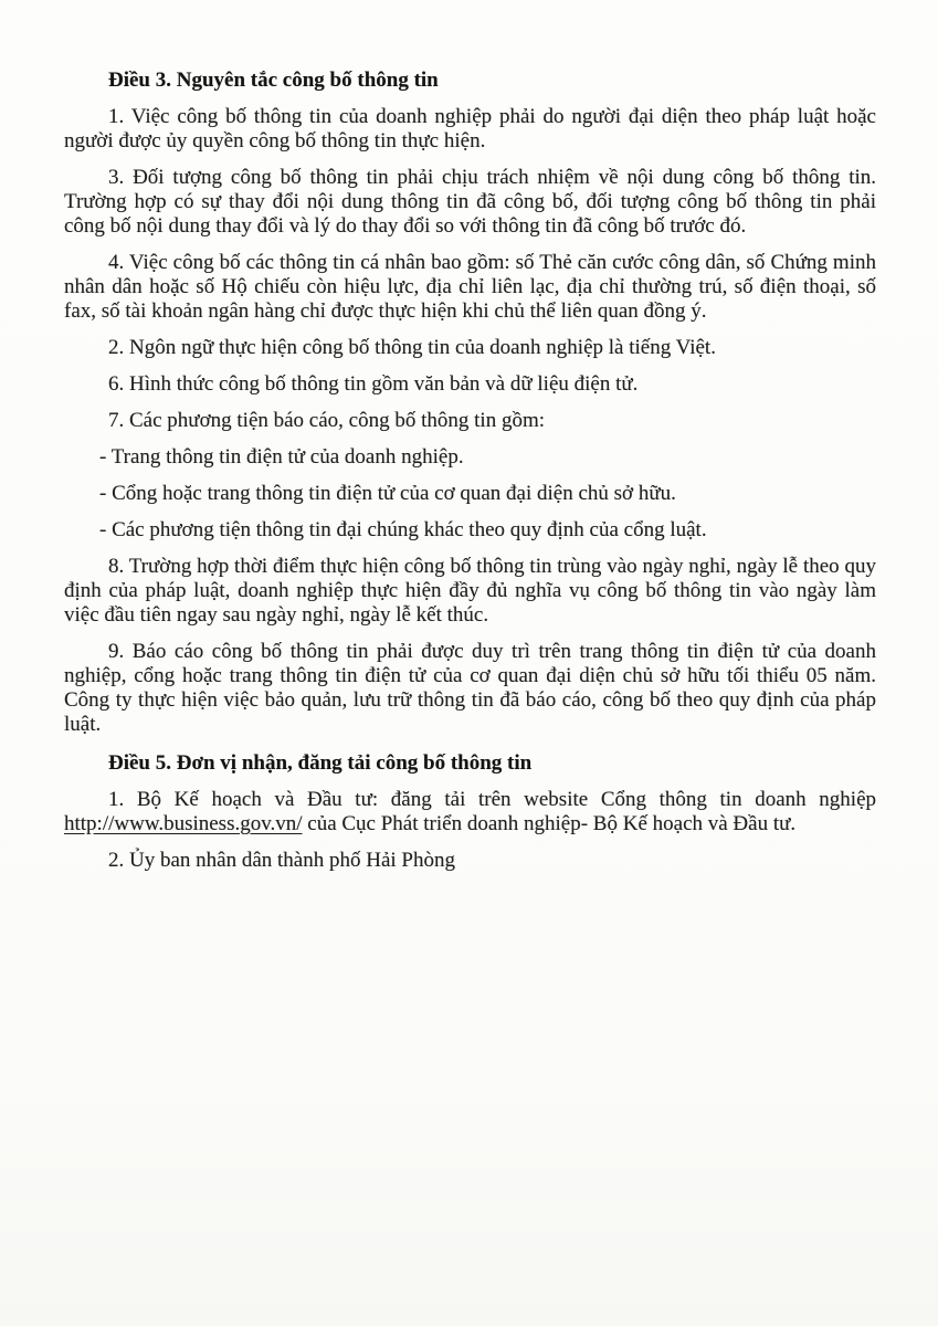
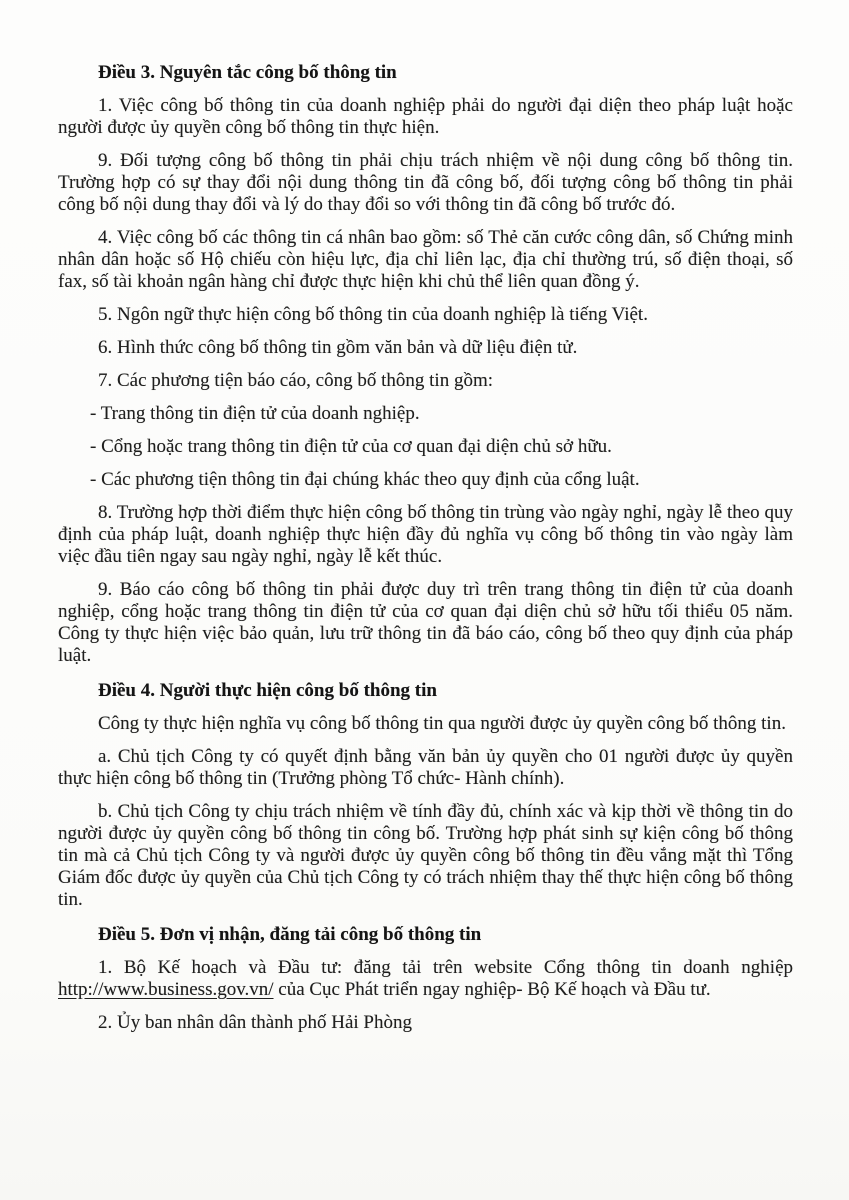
  Điều 3. Nguyên tắc công bố thông tin
  1. Việc công bố thông tin của doanh nghiệp phải do người đại diện theo pháp luật hoặc người được ủy quyền công bố thông tin thực hiện.
- 3. Đối tượng công bố thông tin phải chịu trách nhiệm về nội dung công bố thông tin. Trường hợp có sự thay đổi nội dung thông tin đã công bố, đối tượng công bố thông tin phải công bố nội dung thay đổi và lý do thay đổi so với thông tin đã công bố trước đó.
+ 9. Đối tượng công bố thông tin phải chịu trách nhiệm về nội dung công bố thông tin. Trường hợp có sự thay đổi nội dung thông tin đã công bố, đối tượng công bố thông tin phải công bố nội dung thay đổi và lý do thay đổi so với thông tin đã công bố trước đó.
  4. Việc công bố các thông tin cá nhân bao gồm: số Thẻ căn cước công dân, số Chứng minh nhân dân hoặc số Hộ chiếu còn hiệu lực, địa chỉ liên lạc, địa chỉ thường trú, số điện thoại, số fax, số tài khoản ngân hàng chỉ được thực hiện khi chủ thể liên quan đồng ý.
- 2. Ngôn ngữ thực hiện công bố thông tin của doanh nghiệp là tiếng Việt.
+ 5. Ngôn ngữ thực hiện công bố thông tin của doanh nghiệp là tiếng Việt.
  6. Hình thức công bố thông tin gồm văn bản và dữ liệu điện tử.
  7. Các phương tiện báo cáo, công bố thông tin gồm:
  - Trang thông tin điện tử của doanh nghiệp.
  - Cổng hoặc trang thông tin điện tử của cơ quan đại diện chủ sở hữu.
  - Các phương tiện thông tin đại chúng khác theo quy định của cổng luật.
  8. Trường hợp thời điểm thực hiện công bố thông tin trùng vào ngày nghỉ, ngày lễ theo quy định của pháp luật, doanh nghiệp thực hiện đầy đủ nghĩa vụ công bố thông tin vào ngày làm việc đầu tiên ngay sau ngày nghỉ, ngày lễ kết thúc.
  9. Báo cáo công bố thông tin phải được duy trì trên trang thông tin điện tử của doanh nghiệp, cổng hoặc trang thông tin điện tử của cơ quan đại diện chủ sở hữu tối thiểu 05 năm. Công ty thực hiện việc bảo quản, lưu trữ thông tin đã báo cáo, công bố theo quy định của pháp luật.
+ Điều 4. Người thực hiện công bố thông tin
+ Công ty thực hiện nghĩa vụ công bố thông tin qua người được ủy quyền công bố thông tin.
+ a. Chủ tịch Công ty có quyết định bằng văn bản ủy quyền cho 01 người được ủy quyền thực hiện công bố thông tin (Trưởng phòng Tổ chức- Hành chính).
+ b. Chủ tịch Công ty chịu trách nhiệm về tính đầy đủ, chính xác và kịp thời về thông tin do người được ủy quyền công bố thông tin công bố. Trường hợp phát sinh sự kiện công bố thông tin mà cả Chủ tịch Công ty và người được ủy quyền công bố thông tin đều vắng mặt thì Tổng Giám đốc được ủy quyền của Chủ tịch Công ty có trách nhiệm thay thế thực hiện công bố thông tin.
  Điều 5. Đơn vị nhận, đăng tải công bố thông tin
- 1. Bộ Kế hoạch và Đầu tư: đăng tải trên website Cổng thông tin doanh nghiệp http://www.business.gov.vn/ của Cục Phát triển doanh nghiệp- Bộ Kế hoạch và Đầu tư.
+ 1. Bộ Kế hoạch và Đầu tư: đăng tải trên website Cổng thông tin doanh nghiệp http://www.business.gov.vn/ của Cục Phát triển ngay nghiệp- Bộ Kế hoạch và Đầu tư.
  2. Ủy ban nhân dân thành phố Hải Phòng
